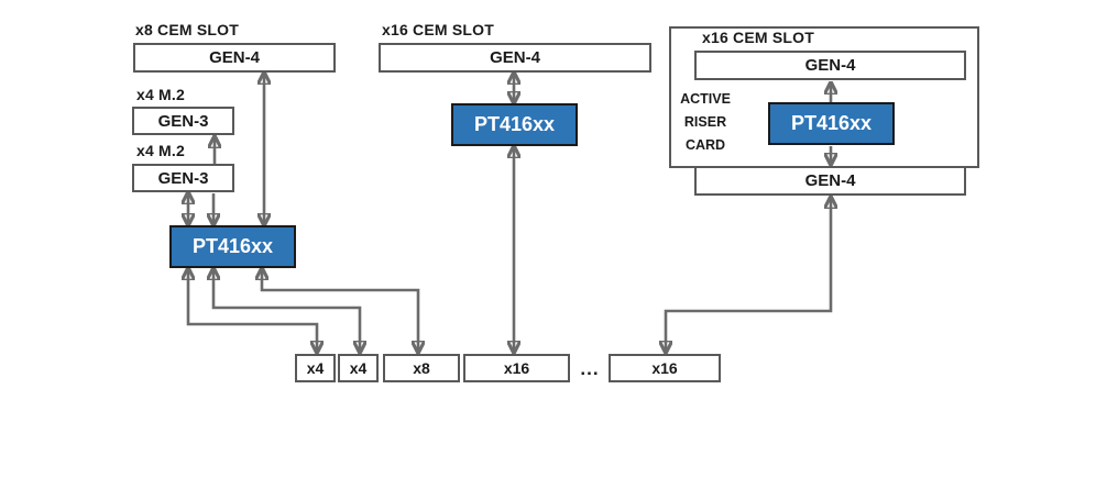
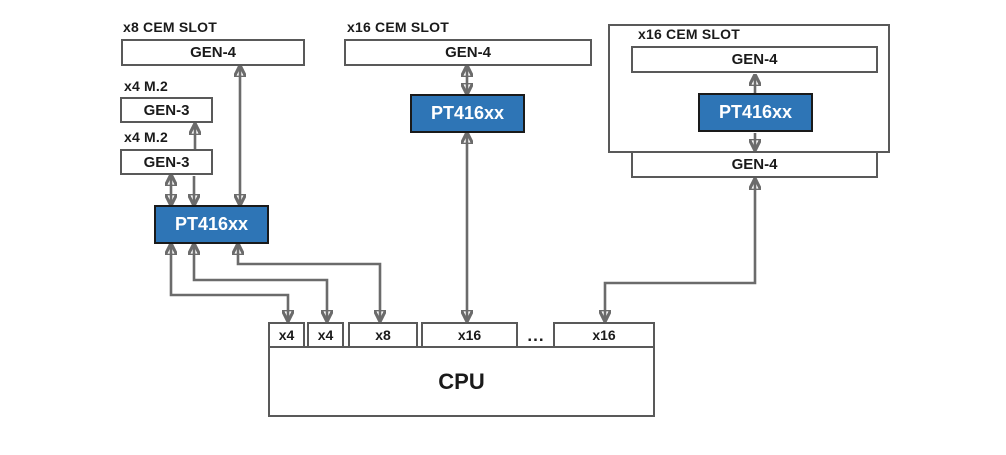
  x8 CEM SLOT
  GEN-4
  x4 M.2
  GEN-3
  x4 M.2
  GEN-3
  PT416xx
  x16 CEM SLOT
  GEN-4
  PT416xx
  x16 CEM SLOT
  GEN-4
- ACTIVE
- RISER
- CARD
  PT416xx
  GEN-4
+ CPU
  x4
  x4
  x8
  x16
  ...
  x16
